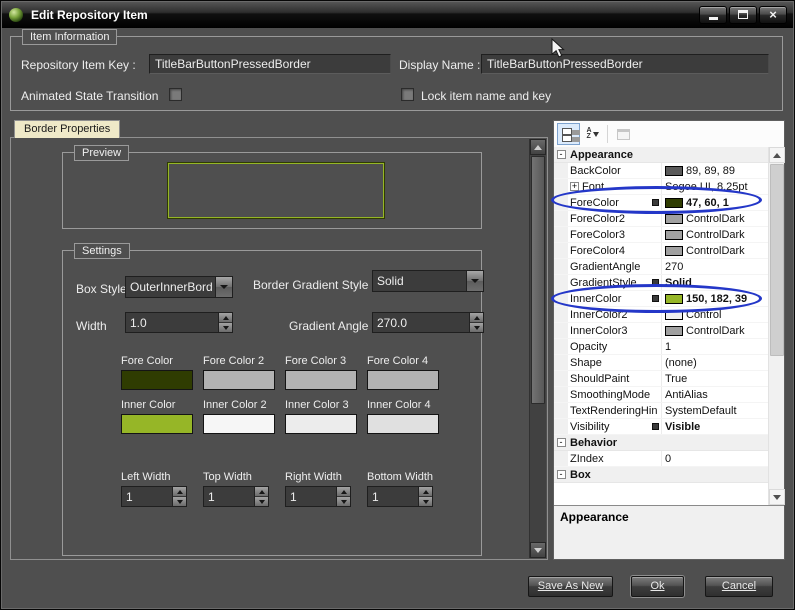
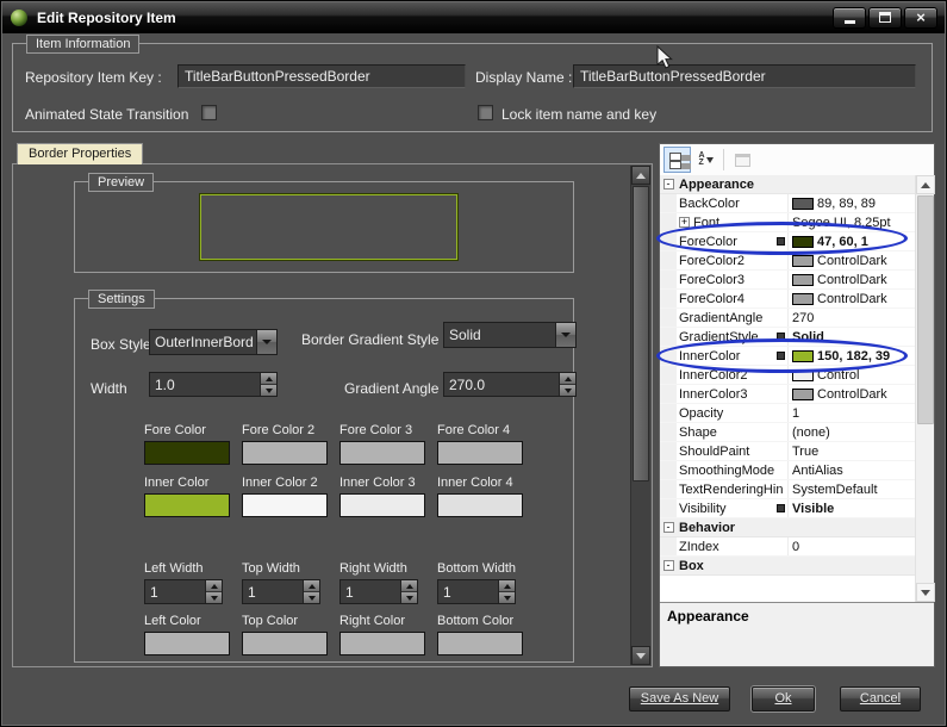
  Edit Repository Item
  ×
  Item Information
  Repository Item Key :
  TitleBarButtonPressedBorder
  Display Name :
  TitleBarButtonPressedBorder
  Animated State Transition
  Lock item name and key
  Border Properties
  Preview
  Settings
  Box Style
  OuterInnerBord
  Border Gradient Style
  Solid
  Width
  1.0
  Gradient Angle
  270.0
  Fore Color
  Fore Color 2
  Fore Color 3
  Fore Color 4
  Inner Color
  Inner Color 2
  Inner Color 3
  Inner Color 4
  Left Width
  1
  Top Width
  1
  Right Width
  1
  Bottom Width
  1
+ Left Color
+ Top Color
+ Right Color
+ Bottom Color
  -
  Appearance
  BackColor
  89, 89, 89
  +
  Font
  Segoe UI, 8.25pt
  ForeColor
  47, 60, 1
  ForeColor2
  ControlDark
  ForeColor3
  ControlDark
  ForeColor4
  ControlDark
  GradientAngle
  270
  GradientStyle
  Solid
  InnerColor
  150, 182, 39
  InnerColor2
  Control
  InnerColor3
  ControlDark
  Opacity
  1
  Shape
  (none)
  ShouldPaint
  True
  SmoothingMode
  AntiAlias
  TextRenderingHin
  SystemDefault
  Visibility
  Visible
  -
  Behavior
  ZIndex
  0
  -
  Box
  Appearance
  Save As New
  Ok
  Cancel
